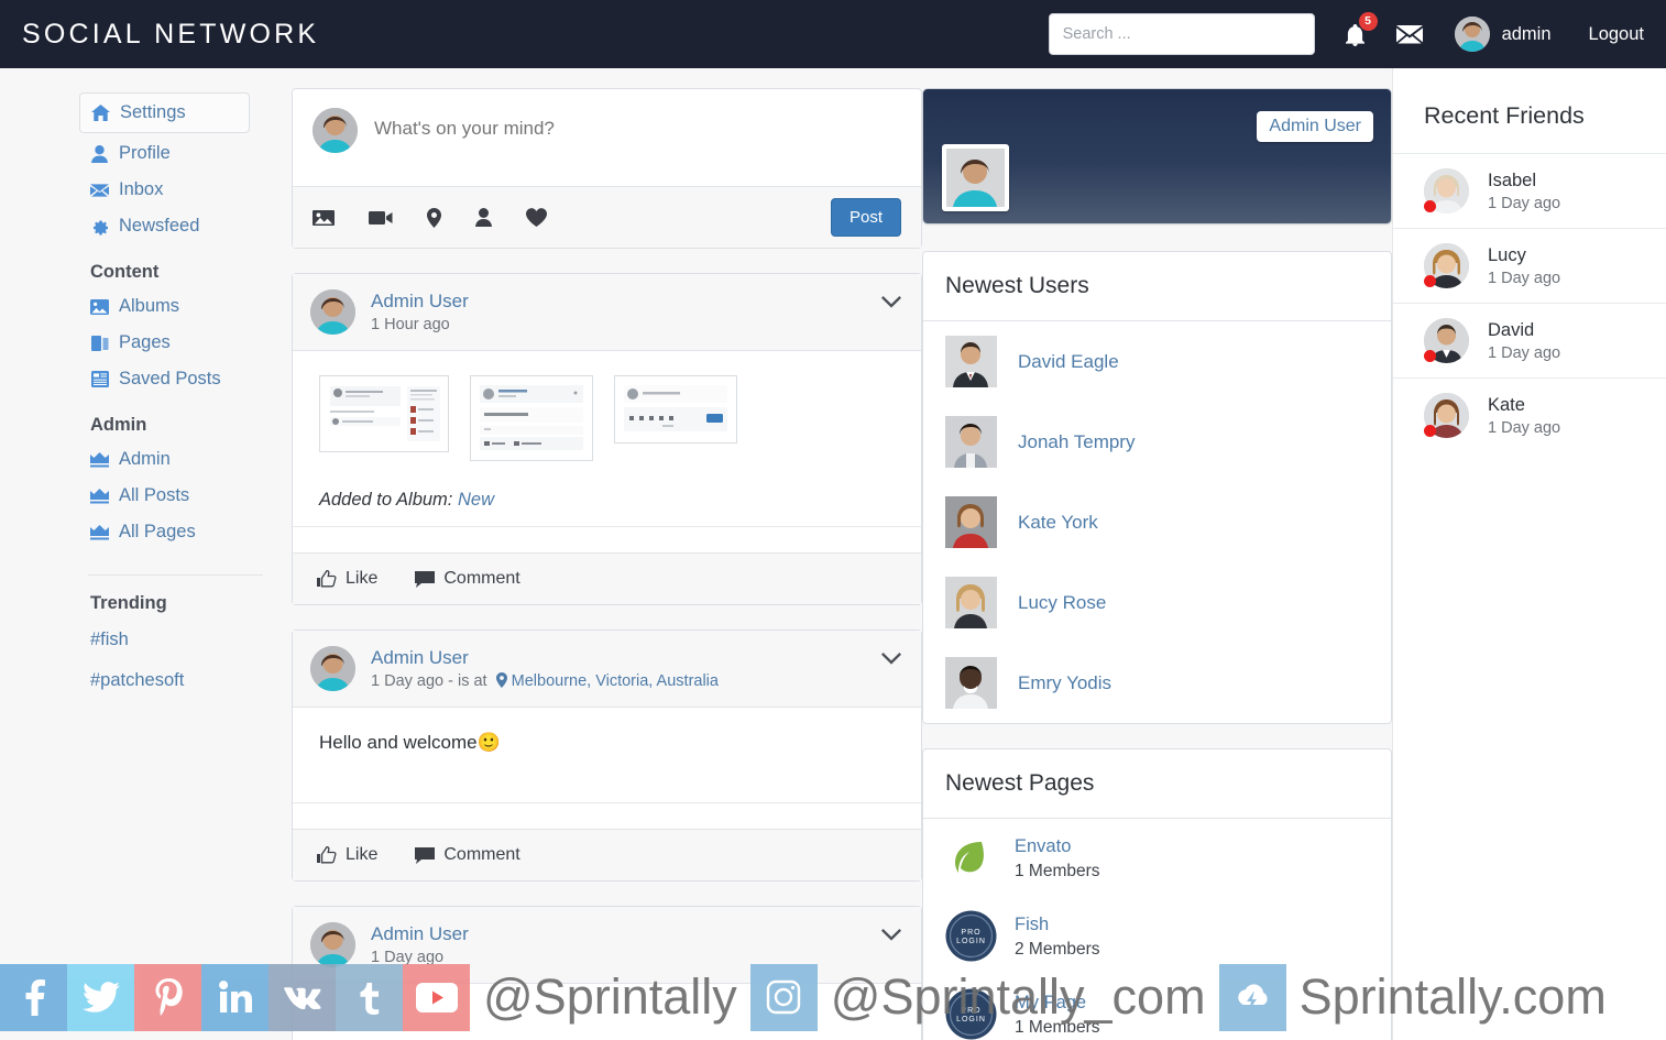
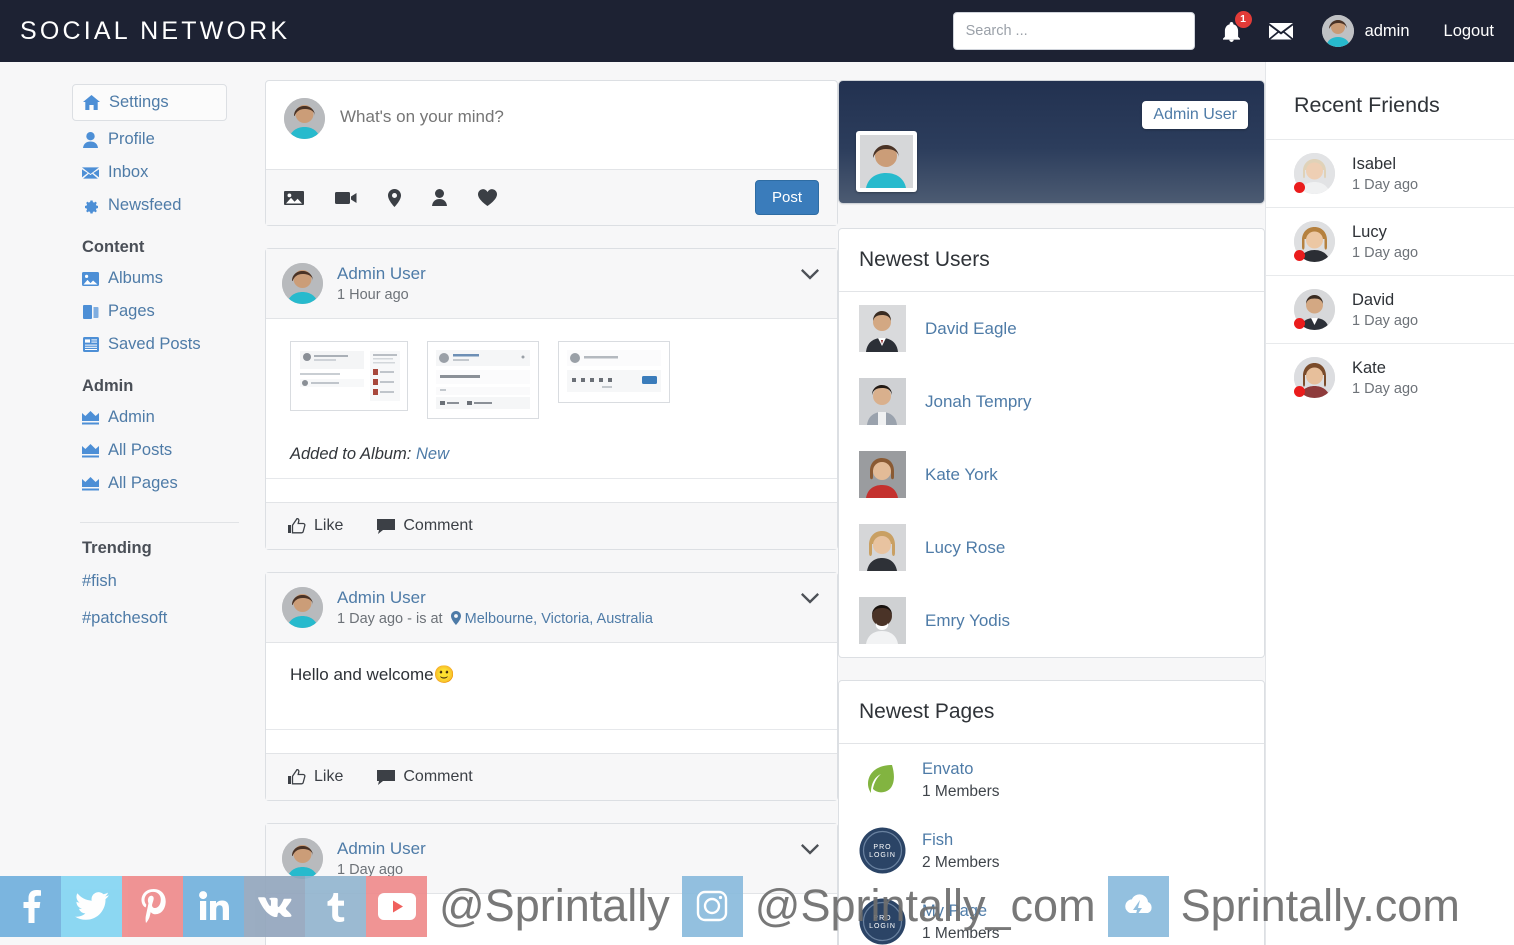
  SOCIAL NETWORK
  Search ...
- 5
+ 1
  admin
  Logout
  Settings
  Profile
  Inbox
  Newsfeed
  Content
  Albums
  Pages
  Saved Posts
  Admin
  Admin
  All Posts
  All Pages
  Trending
  #fish
  #patchesoft
  What's on your mind?
  Post
  Admin User
  1 Hour ago
  Added to Album: New
  Like
  Comment
  Admin User
  1 Day ago - is at Melbourne, Victoria, Australia
  Hello and welcome🙂
  Like
  Comment
  Admin User
  1 Day ago
  Admin User
  Newest Users
  David Eagle
  Jonah Tempry
  Kate York
  Lucy Rose
  Emry Yodis
  Newest Pages
  Envato
  1 Members
  Fish
  2 Members
  My Page
  1 Members
  Recent Friends
  Isabel
  1 Day ago
  Lucy
  1 Day ago
  David
  1 Day ago
  Kate
  1 Day ago
  @Sprintally
  @Sprintally_com
  Sprintally.com
